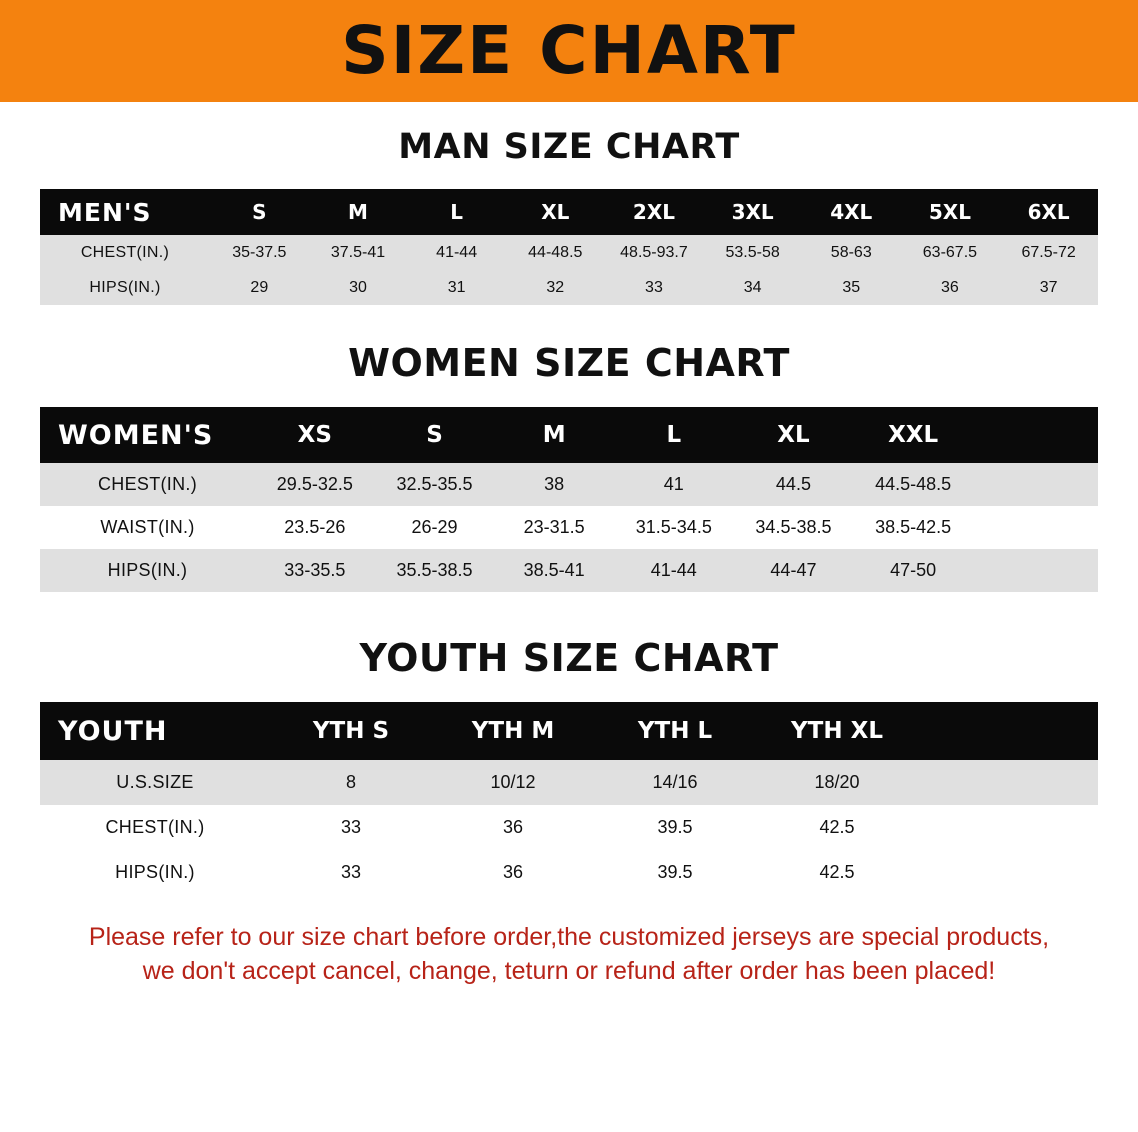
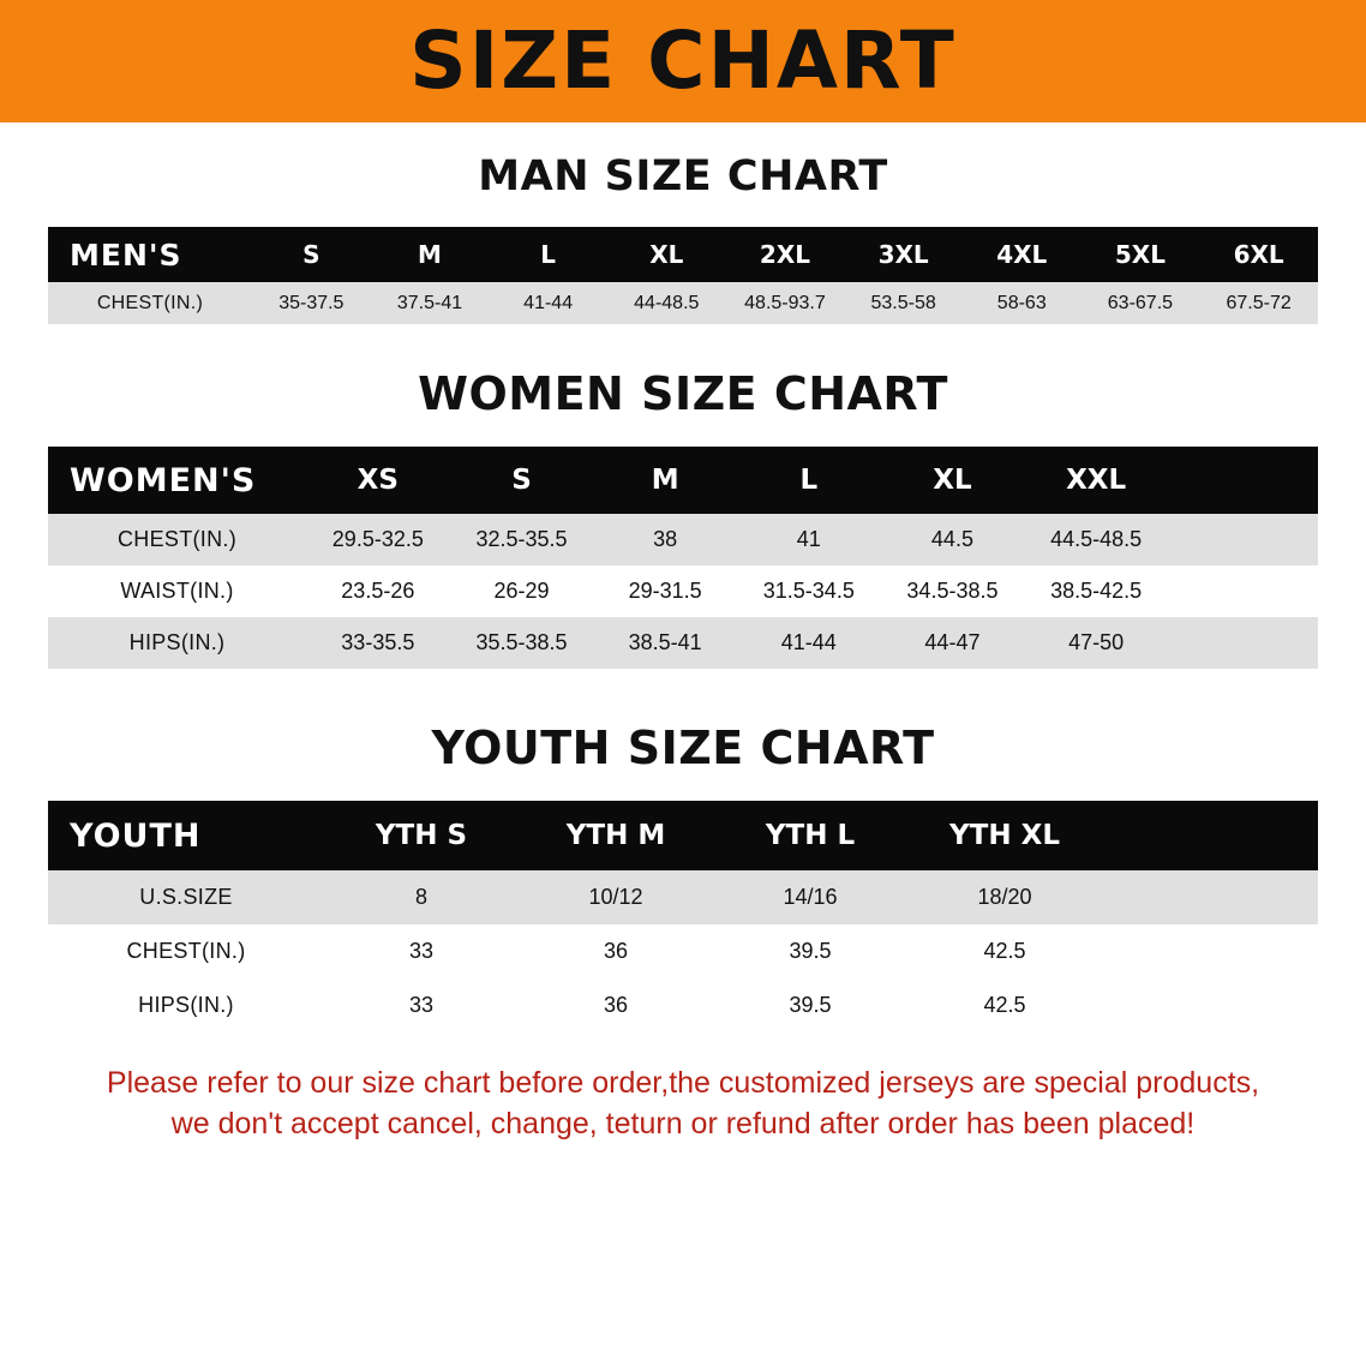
  SIZE CHART
  MAN SIZE CHART
  MEN'S	S	M	L	XL	2XL	3XL	4XL	5XL	6XL
  CHEST(IN.)	35-37.5	37.5-41	41-44	44-48.5	48.5-93.7	53.5-58	58-63	63-67.5	67.5-72
- HIPS(IN.)	29	30	31	32	33	34	35	36	37
  WOMEN SIZE CHART
  WOMEN'S	XS	S	M	L	XL	XXL
  CHEST(IN.)	29.5-32.5	32.5-35.5	38	41	44.5	44.5-48.5
- WAIST(IN.)	23.5-26	26-29	23-31.5	31.5-34.5	34.5-38.5	38.5-42.5
+ WAIST(IN.)	23.5-26	26-29	29-31.5	31.5-34.5	34.5-38.5	38.5-42.5
  HIPS(IN.)	33-35.5	35.5-38.5	38.5-41	41-44	44-47	47-50
  YOUTH SIZE CHART
  YOUTH	YTH S	YTH M	YTH L	YTH XL
  U.S.SIZE	8	10/12	14/16	18/20
  CHEST(IN.)	33	36	39.5	42.5
  HIPS(IN.)	33	36	39.5	42.5
  Please refer to our size chart before order,the customized jerseys are special products,
  we don't accept cancel, change, teturn or refund after order has been placed!
